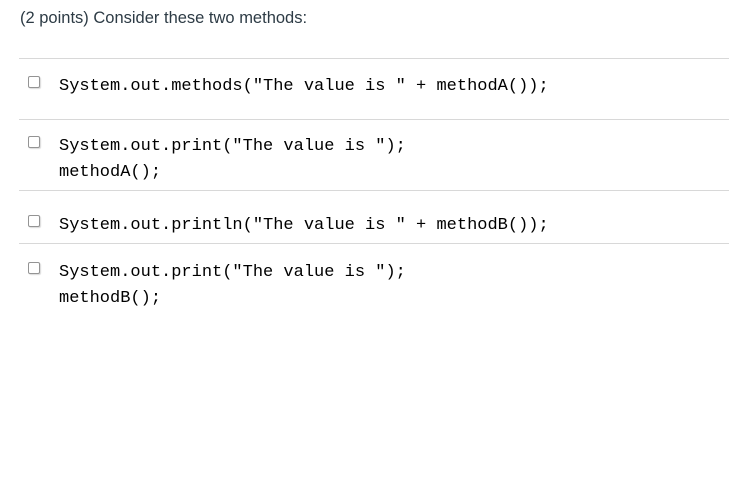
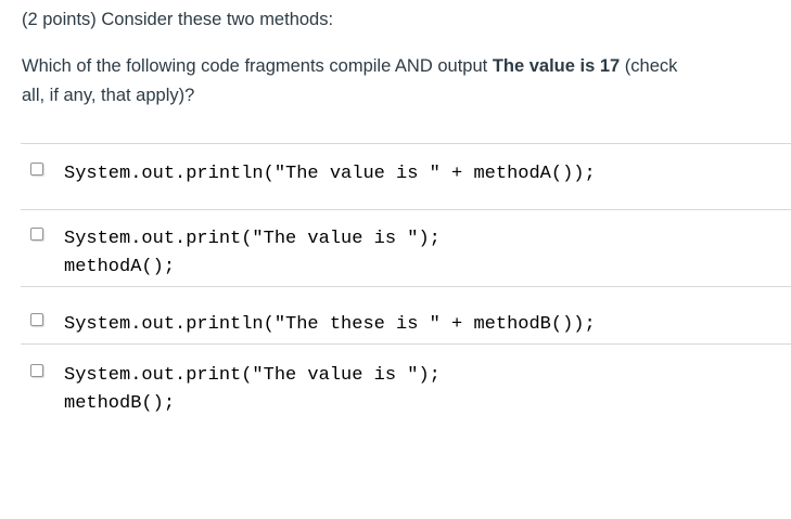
  (2 points) Consider these two methods:
+ Which of the following code fragments compile AND output The value is 17 (check
+ all, if any, that apply)?
- System.out.methods("The value is " + methodA());
+ System.out.println("The value is " + methodA());
  System.out.print("The value is ");
  methodA();
- System.out.println("The value is " + methodB());
+ System.out.println("The these is " + methodB());
  System.out.print("The value is ");
  methodB();
